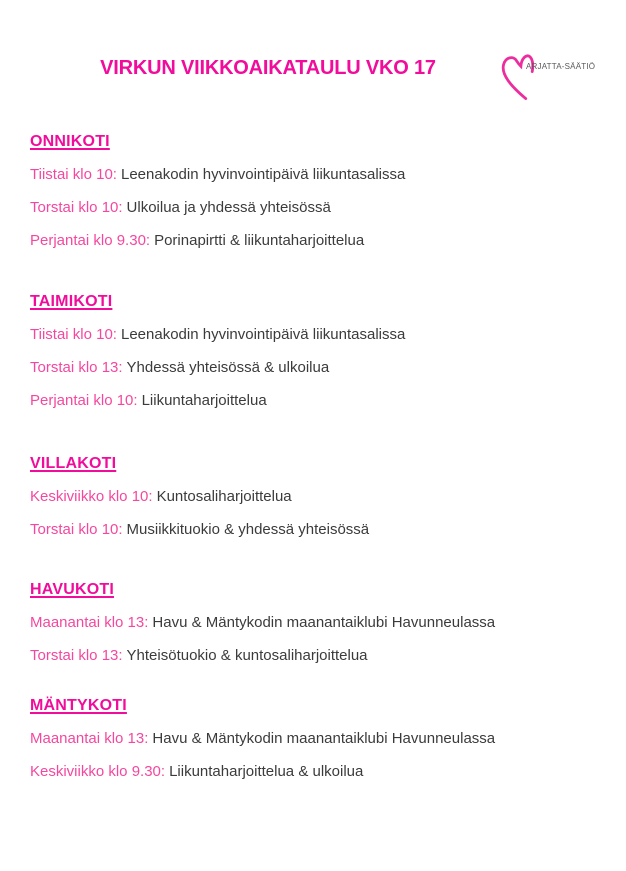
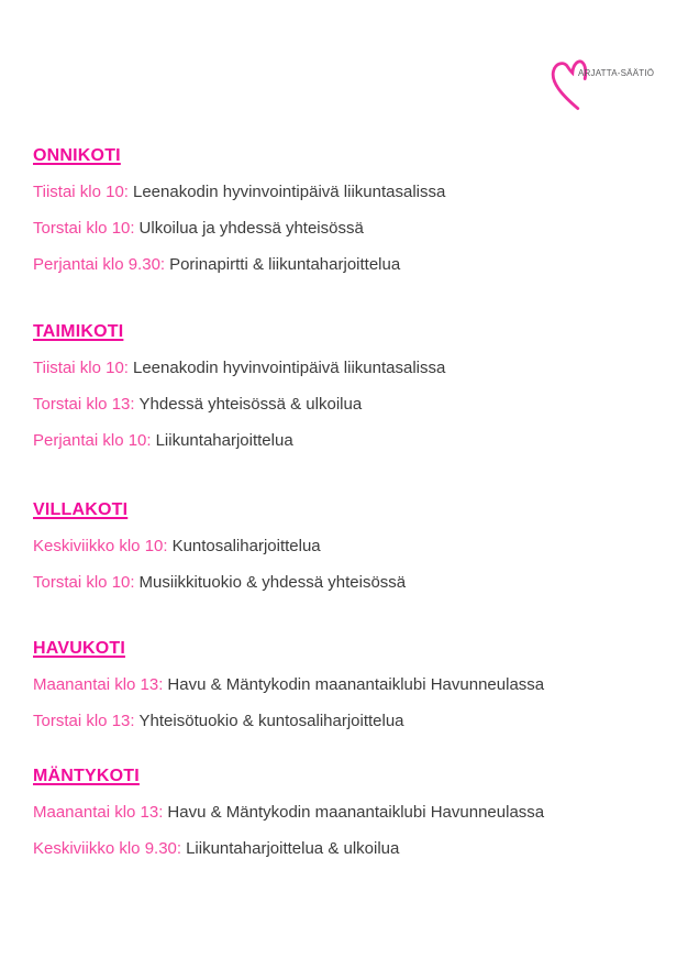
- VIRKUN VIIKKOAIKATAULU VKO 17
  ARJATTA-SÄÄTIÖ
  ONNIKOTI
  Tiistai klo 10: Leenakodin hyvinvointipäivä liikuntasalissa
  Torstai klo 10: Ulkoilua ja yhdessä yhteisössä
  Perjantai klo 9.30: Porinapirtti & liikuntaharjoittelua
  TAIMIKOTI
  Tiistai klo 10: Leenakodin hyvinvointipäivä liikuntasalissa
  Torstai klo 13: Yhdessä yhteisössä & ulkoilua
  Perjantai klo 10: Liikuntaharjoittelua
  VILLAKOTI
  Keskiviikko klo 10: Kuntosaliharjoittelua
  Torstai klo 10: Musiikkituokio & yhdessä yhteisössä
  HAVUKOTI
  Maanantai klo 13: Havu & Mäntykodin maanantaiklubi Havunneulassa
  Torstai klo 13: Yhteisötuokio & kuntosaliharjoittelua
  MÄNTYKOTI
  Maanantai klo 13: Havu & Mäntykodin maanantaiklubi Havunneulassa
  Keskiviikko klo 9.30: Liikuntaharjoittelua & ulkoilua
